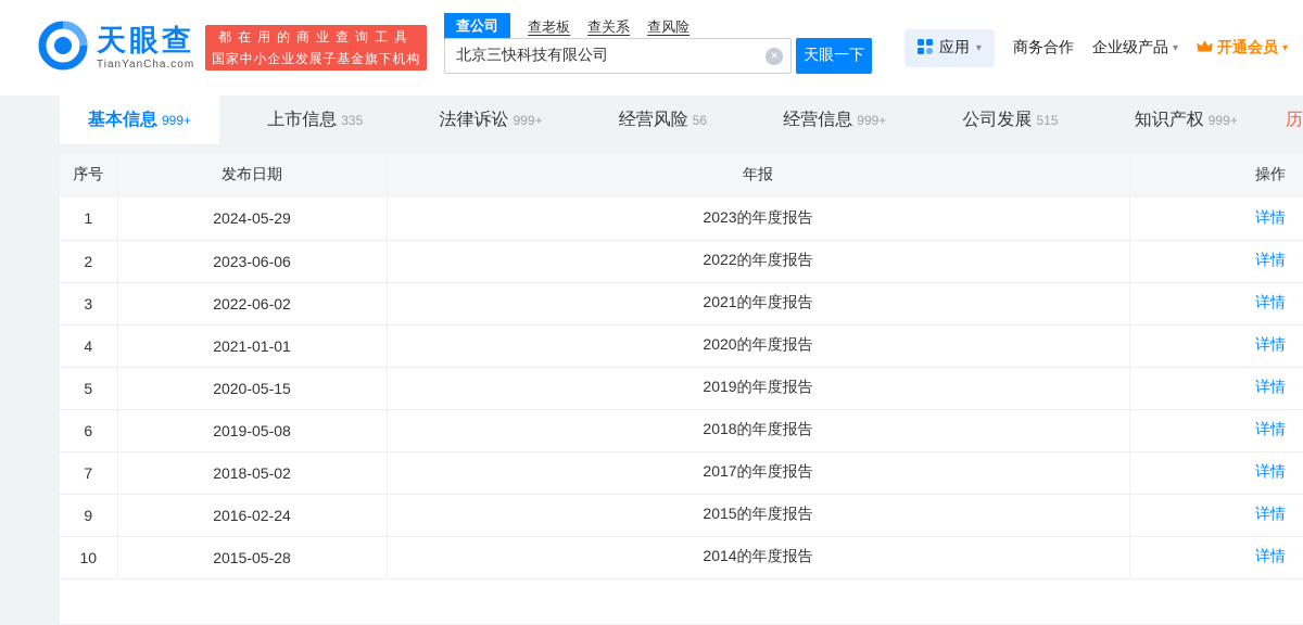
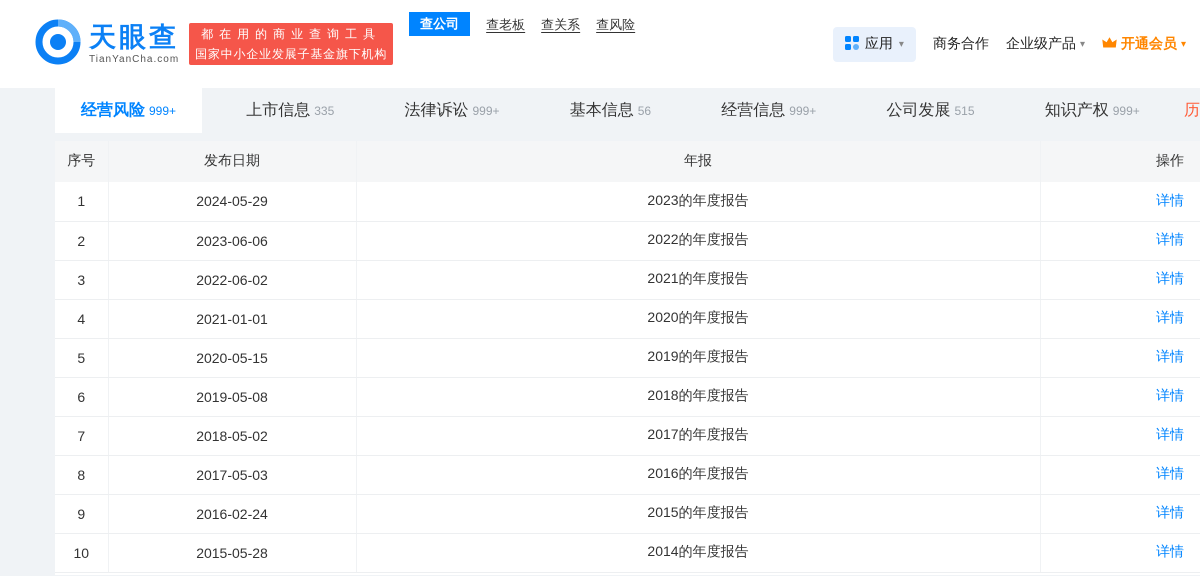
  天眼查
  TianYanCha.com
  都在用的商业查询工具
  国家中小企业发展子基金旗下机构
  查公司
  查老板
  查关系
  查风险
- 北京三快科技有限公司
- ×
- 天眼一下
  应用
  ▾
  商务合作
  企业级产品
  ▾
  开通会员
  ▾
- 基本信息
+ 经营风险
  999+
  上市信息
  335
  法律诉讼
  999+
- 经营风险
+ 基本信息
  56
  经营信息
  999+
  公司发展
  515
  知识产权
  999+
  序号	发布日期	年报	操作
  1	2024-05-29	2023的年度报告	详情
  2	2023-06-06	2022的年度报告	详情
  3	2022-06-02	2021的年度报告	详情
  4	2021-01-01	2020的年度报告	详情
  5	2020-05-15	2019的年度报告	详情
  6	2019-05-08	2018的年度报告	详情
  7	2018-05-02	2017的年度报告	详情
+ 8	2017-05-03	2016的年度报告	详情
  9	2016-02-24	2015的年度报告	详情
  10	2015-05-28	2014的年度报告	详情
